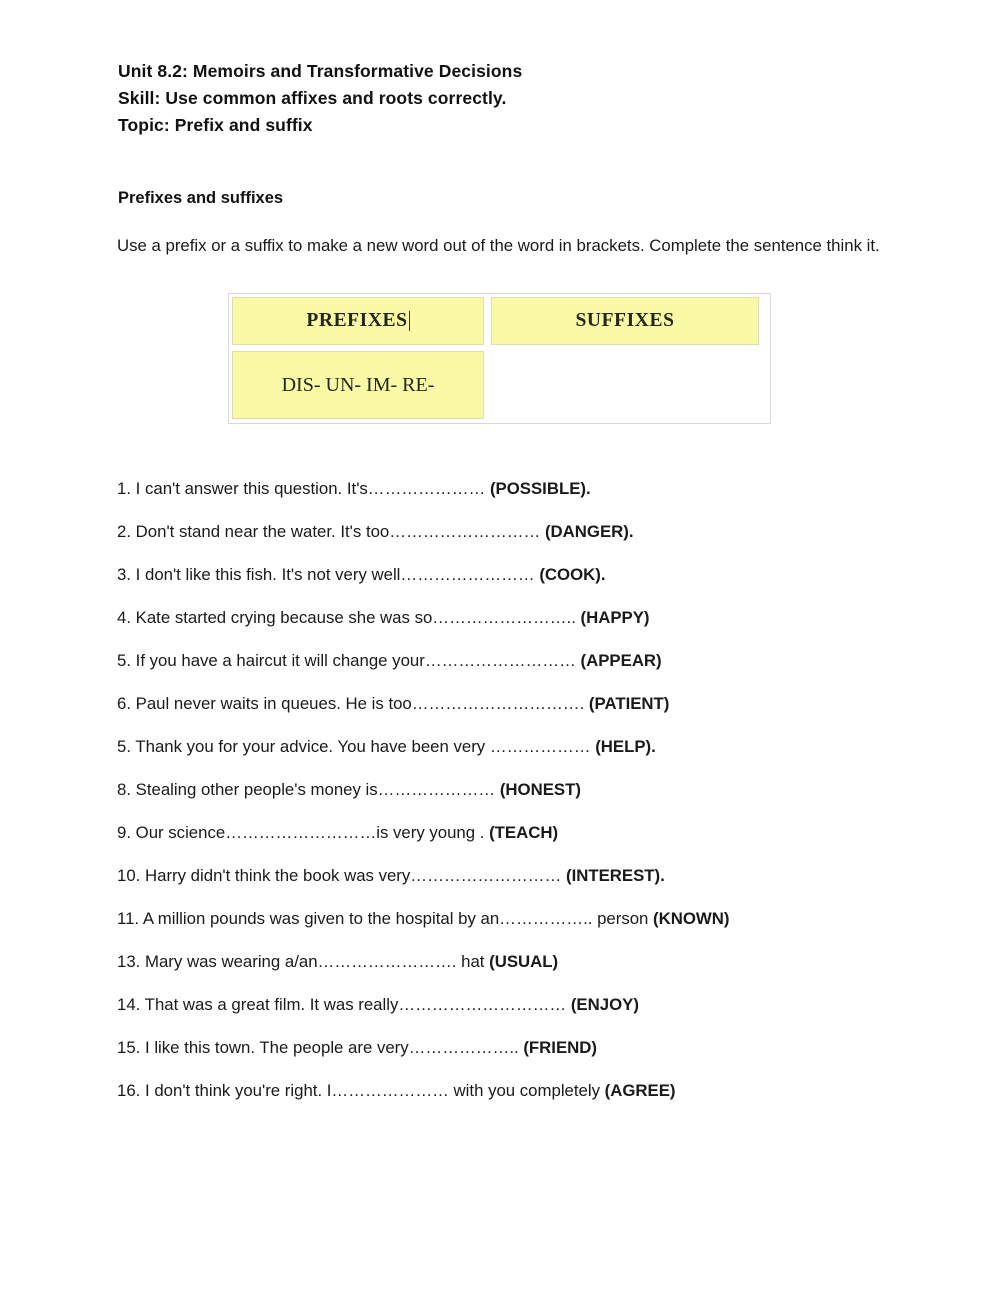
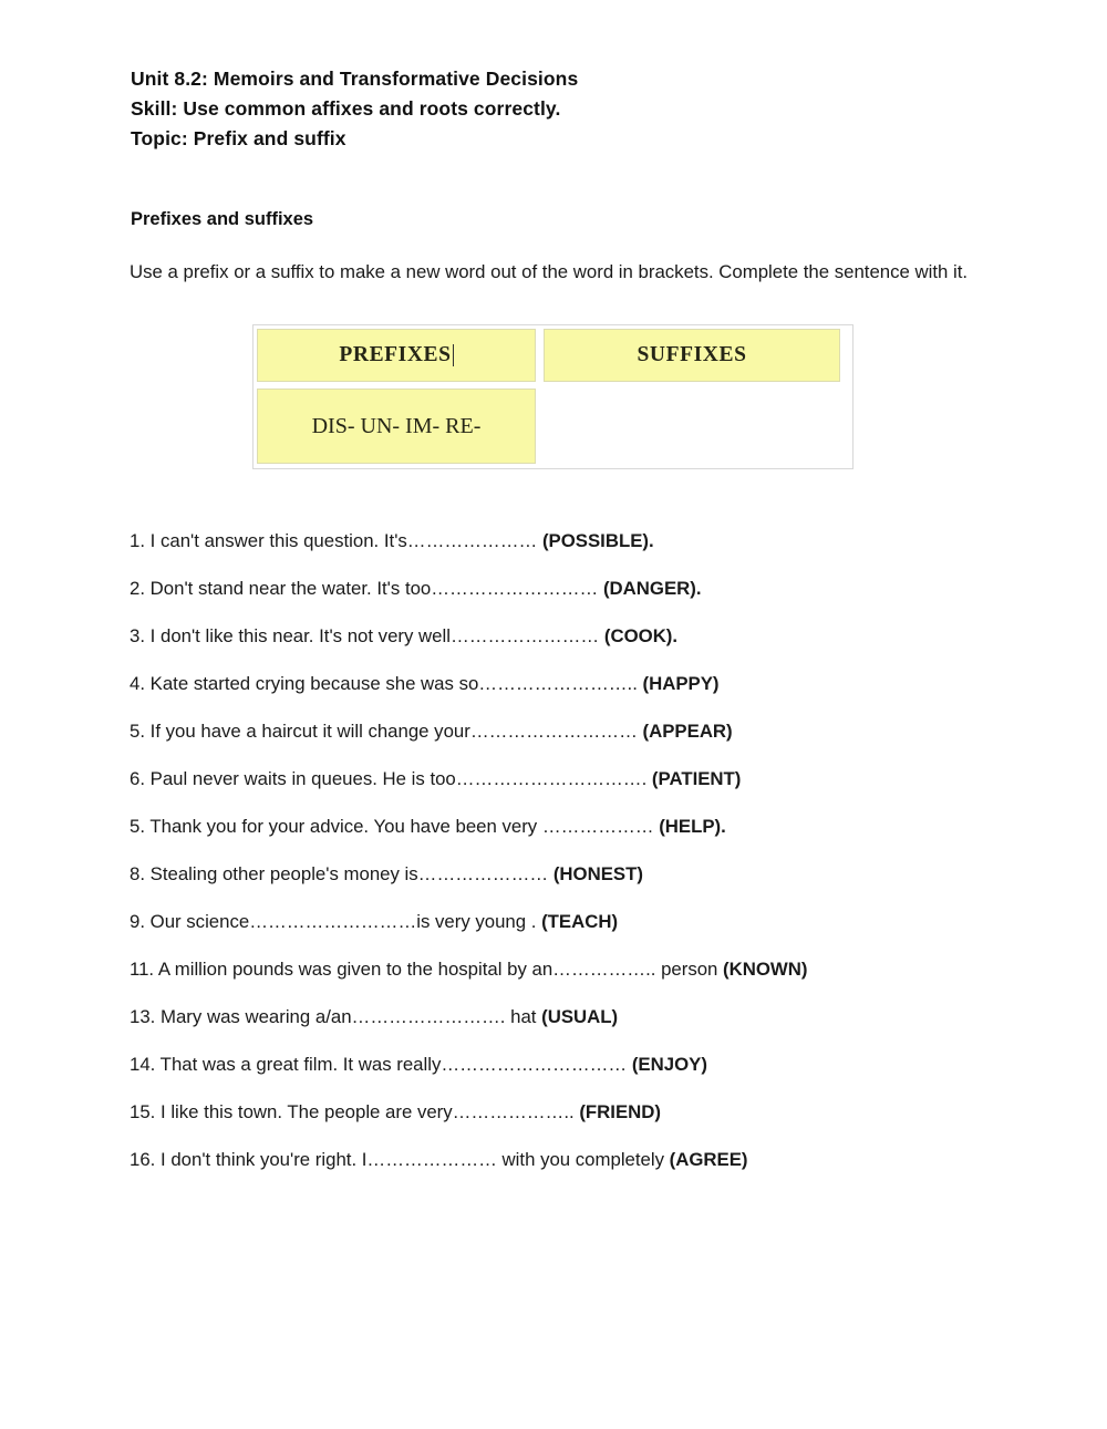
  Unit 8.2: Memoirs and Transformative Decisions
  Skill: Use common affixes and roots correctly.
  Topic: Prefix and suffix
  Prefixes and suffixes
- Use a prefix or a suffix to make a new word out of the word in brackets. Complete the sentence think it.
+ Use a prefix or a suffix to make a new word out of the word in brackets. Complete the sentence with it.
  PREFIXES
  SUFFIXES
  DIS- UN- IM- RE-
  1. I can't answer this question. It's………………… (POSSIBLE).
  2. Don't stand near the water. It's too……………………… (DANGER).
- 3. I don't like this fish. It's not very well…………………… (COOK).
+ 3. I don't like this near. It's not very well…………………… (COOK).
  4. Kate started crying because she was so…………………….. (HAPPY)
  5. If you have a haircut it will change your……………………… (APPEAR)
  6. Paul never waits in queues. He is too…………………………. (PATIENT)
  5. Thank you for your advice. You have been very ……………… (HELP).
  8. Stealing other people's money is………………… (HONEST)
  9. Our science………………………is very young . (TEACH)
- 10. Harry didn't think the book was very……………………… (INTEREST).
  11. A million pounds was given to the hospital by an…………….. person (KNOWN)
  13. Mary was wearing a/an……………………. hat (USUAL)
  14. That was a great film. It was really………………………… (ENJOY)
  15. I like this town. The people are very……………….. (FRIEND)
  16. I don't think you're right. I………………… with you completely (AGREE)
